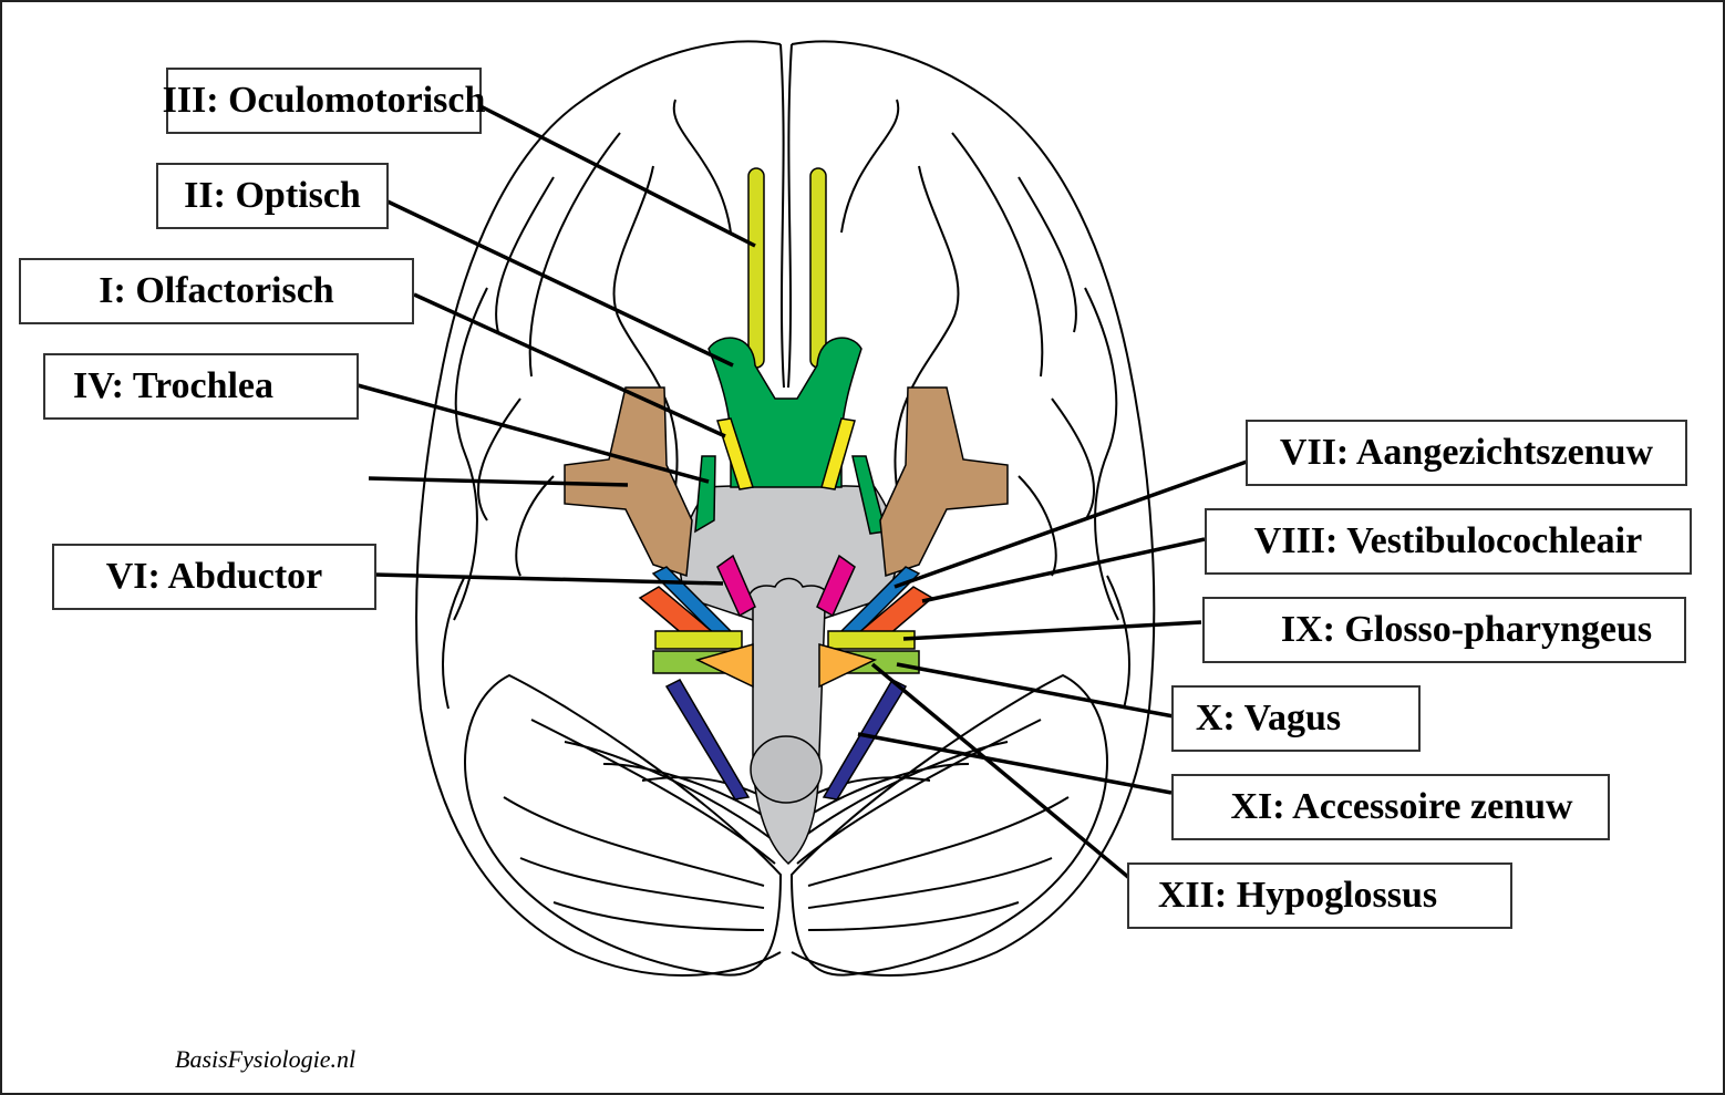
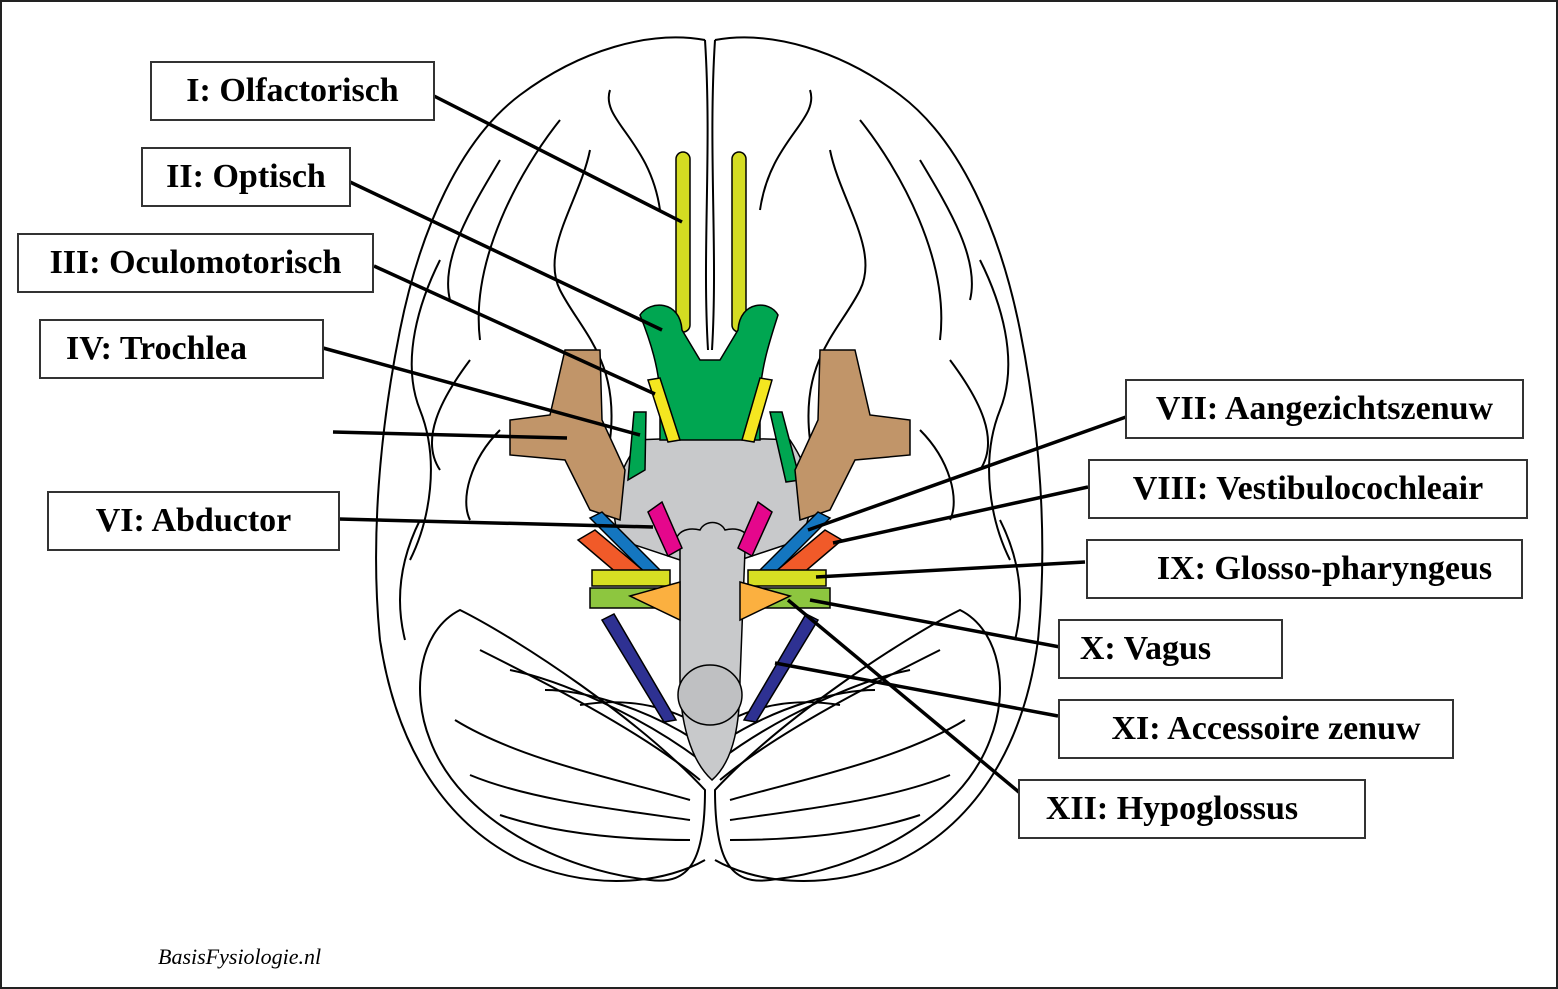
- III: Oculomotorisch
+ I: Olfactorisch
  II: Optisch
- I: Olfactorisch
+ III: Oculomotorisch
  IV: Trochlea
  VI: Abductor
  VII: Aangezichtszenuw
  VIII: Vestibulocochleair
  IX: Glosso-pharyngeus
  X: Vagus
  XI: Accessoire zenuw
  XII: Hypoglossus
  BasisFysiologie.nl
